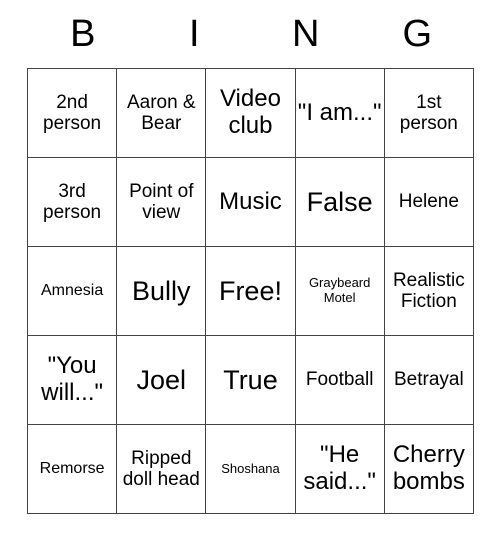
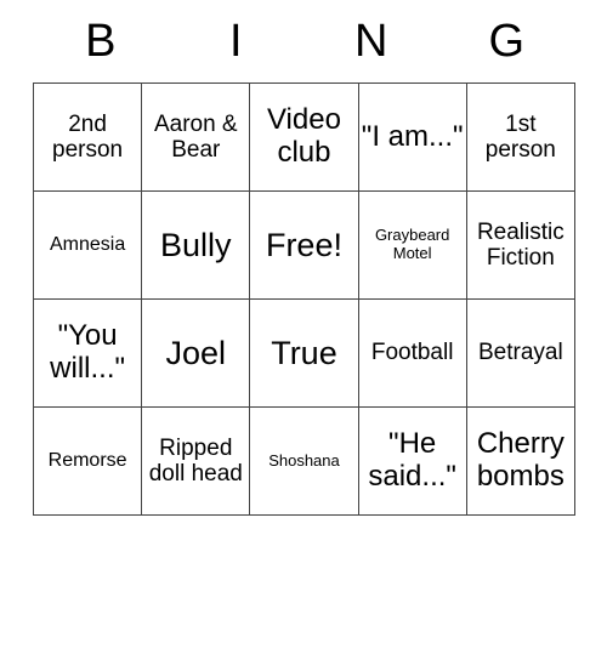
  B
  I
  N
  G
  2nd person	Aaron & Bear	Video club	"I am..."	1st person
- 3rd person	Point of view	Music	False	Helene
  Amnesia	Bully	Free!	Graybeard Motel	Realistic Fiction
  "You will..."	Joel	True	Football	Betrayal
  Remorse	Ripped doll head	Shoshana	"He said..."	Cherry bombs
